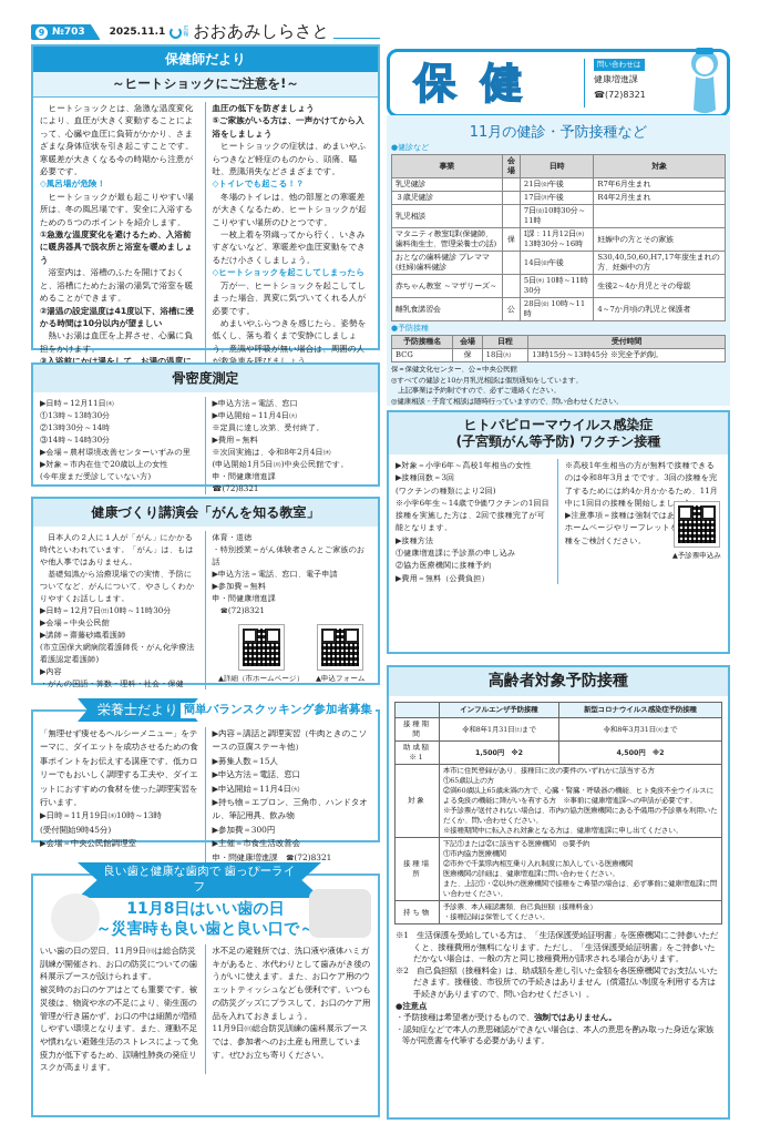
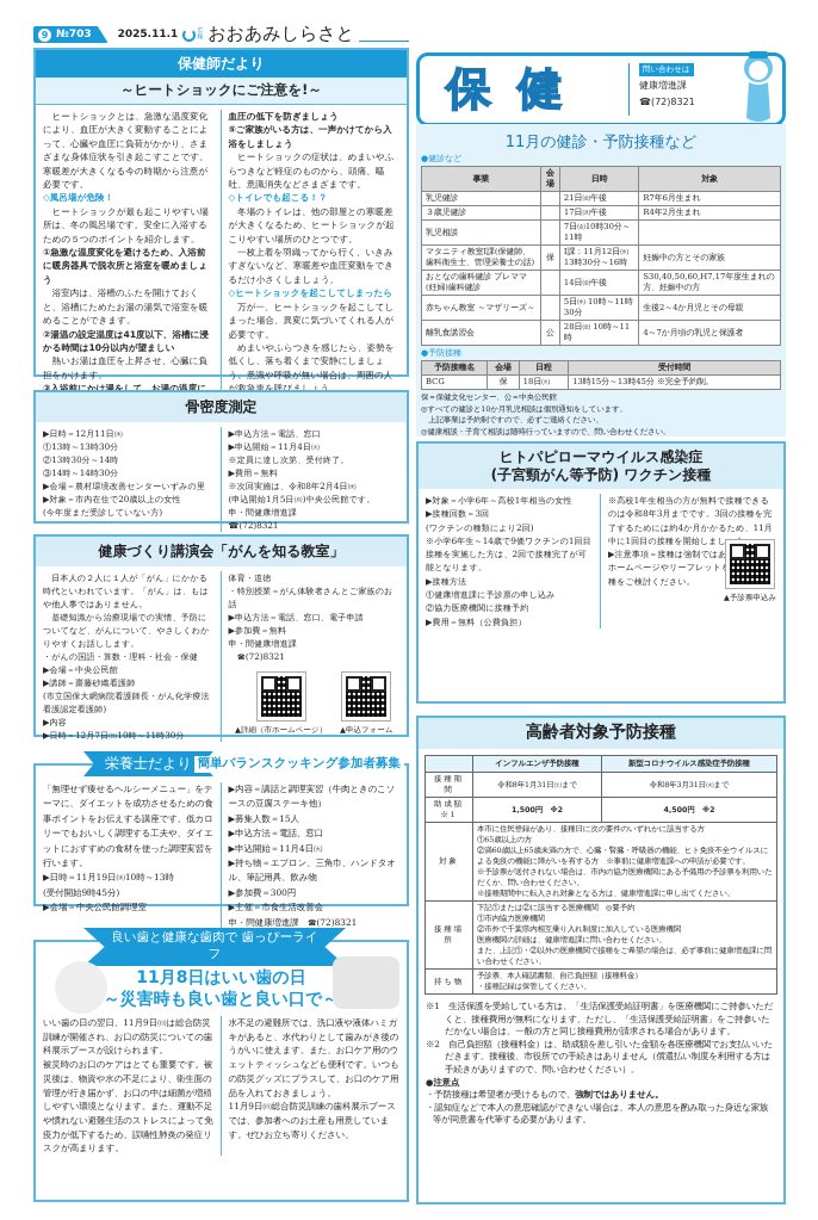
  9
  №703
  2025.11.1
  おおあみしらさと
  保健師だより
  ～ヒートショックにご注意を!～
  ヒートショックとは、急激な温度変化により、血圧が大きく変動することによって、心臓や血圧に負荷がかかり、さまざまな身体症状を引き起こすことです。寒暖差が大きくなる今の時期から注意が必要です。
  ◇風呂場が危険！
  ヒートショックが最も起こりやすい場所は、冬の風呂場です。安全に入浴するための５つのポイントを紹介します。
  ①急激な温度変化を避けるため、入浴前に暖房器具で脱衣所と浴室を暖めましょう
  浴室内は、浴槽のふたを開けておくと、浴槽にためたお湯の湯気で浴室を暖めることができます。
  ②湯温の設定温度は41度以下、浴槽に浸かる時間は10分以内が望ましい
  熱いお湯は血圧を上昇させ、心臓に負担をかけます。
  血圧の低下を防ぎましょう
  ⑤ご家族がいる方は、一声かけてから入浴をしましょう
  ヒートショックの症状は、めまいやふらつきなど軽症のものから、頭痛、嘔吐、意識消失などさまざまです。
  ◇トイレでも起こる！？
  冬場のトイレは、他の部屋との寒暖差が大きくなるため、ヒートショックが起こりやすい場所のひとつです。
  一枚上着を羽織ってから行く、いきみすぎないなど、寒暖差や血圧変動をできるだけ小さくしましょう。
  ◇ヒートショックを起こしてしまったら
  万が一、ヒートショックを起こしてしまった場合、異変に気づいてくれる人が必要です。
  めまいやふらつきを感じたら、姿勢を低くし、落ち着くまで安静にしましょう。意識や呼吸が無い場合は、周囲の人が救急車を呼びましょう。
  骨密度測定
  ▶日時＝12月11日㈭
  ①13時～13時30分
  ②13時30分～14時
  ③14時～14時30分
  ▶会場＝農村環境改善センターいずみの里
  ▶対象＝市内在住で20歳以上の女性
  (今年度まだ受診していない方)
  ▶申込方法＝電話、窓口
  ▶申込開始＝11月4日㈫
  ※定員に達し次第、受付終了。
  ▶費用＝無料
  ※次回実施は、令和8年2月4日㈬
  (申込開始1月5日㈪)中央公民館です。
  申・問健康増進課
  ☎(72)8321
  健康づくり講演会「がんを知る教室」
  日本人の２人に１人が「がん」にかかる時代といわれています。「がん」は、もはや他人事ではありません。
  基礎知識から治療現場での実情、予防についてなど、がんについて、やさしくわかりやすくお話しします。
- ▶日時＝12月7日㈰10時～11時30分
+ ・がんの国語・算数・理科・社会・保健
  ▶会場＝中央公民館
  ▶講師＝齋藤砂織看護師
  (市立国保大網病院看護師長・がん化学療法看護認定看護師)
  ▶内容
- ・がんの国語・算数・理科・社会・保健
+ ▶日時＝12月7日㈰10時～11時30分
  体育・道徳
  ・特別授業＝がん体験者さんとご家族のお話
  ▶申込方法＝電話、窓口、電子申請
  ▶参加費＝無料
  申・問健康増進課
  ☎(72)8321
  ▲詳細（市ホームページ）
  ▲申込フォーム
  栄養士だより
  簡単バランスクッキング参加者募集
  「無理せず痩せるヘルシーメニュー」をテーマに、ダイエットを成功させるための食事ポイントをお伝えする講座です。低カロリーでもおいしく調理する工夫や、ダイエットにおすすめの食材を使った調理実習を行います。
  ▶日時＝11月19日㈬10時～13時
  (受付開始9時45分)
  ▶会場＝中央公民館調理室
  ▶内容＝講話と調理実習（牛肉ときのこソースの豆腐ステーキ他）
  ▶募集人数＝15人
  ▶申込方法＝電話、窓口
  ▶申込開始＝11月4日㈫
  ▶持ち物＝エプロン、三角巾、ハンドタオル、筆記用具、飲み物
  ▶参加費＝300円
  ▶主催＝市食生活改善会
  申・問健康増進課 ☎(72)8321
  良い歯と健康な歯肉で 歯っぴーライフ
  11月8日はいい歯の日
  ～災害時も良い歯と良い口で～
  いい歯の日の翌日、11月9日㈰は総合防災訓練が開催され、お口の防災についての歯科展示ブースが設けられます。
  被災時のお口のケアはとても重要です。被災後は、物資や水の不足により、衛生面の管理が行き届かず、お口の中は細菌が増殖しやすい環境となります。また、運動不足や慣れない避難生活のストレスによって免疫力が低下するため、誤嚥性肺炎の発症リスクが高まります。
  水不足の避難所では、洗口液や液体ハミガキがあると、水代わりとして歯みがき後のうがいに使えます。また、お口ケア用のウェットティッシュなども便利です。いつもの防災グッズにプラスして、お口のケア用品を入れておきましょう。
  11月9日㈰総合防災訓練の歯科展示ブースでは、参加者へのお土産も用意しています。ぜひお立ち寄りください。
  保健
  問い合わせは
  健康増進課
  ☎(72)8321
  11月の健診・予防接種など
  ●健診など
  事業	会場	日時	対象
  乳児健診		21日㈮午後	R7年6月生まれ
  ３歳児健診		17日㈪午後	R4年2月生まれ
  乳児相談		7日㈮10時30分～11時
  マタニティ教室Ⅰ課(保健師、歯科衛生士、管理栄養士の話)	保	Ⅰ課：11月12日㈬ 13時30分～16時	妊娠中の方とその家族
  おとなの歯科健診 プレママ(妊婦)歯科健診		14日㈮午後	S30,40,50,60,H7,17年度生まれの方、妊娠中の方
  赤ちゃん教室 ～マザリーズ～		5日㈬ 10時～11時30分	生後2～4か月児とその母親
  離乳食講習会	公	28日㈮ 10時～11時	4～7か月頃の乳児と保護者
  ●予防接種
  予防接種名	会場	日程	受付時間
  BCG	保	18日㈫	13時15分～13時45分 ※完全予約制。
  ヒトパピローマウイルス感染症
  (子宮頸がん等予防) ワクチン接種
  ▶対象＝小学6年～高校1年相当の女性
  ▶接種回数＝3回
  (ワクチンの種類により2回)
  ※小学6年生～14歳で9価ワクチンの1回目接種を実施した方は、2回で接種完了が可能となります。
  ▶接種方法
  ①健康増進課に予診票の申し込み
  ②協力医療機関に接種予約
  ▶費用＝無料（公費負担）
  ※高校1年生相当の方が無料で接種できるのは令和8年3月までです。3回の接種を完了するためには約4か月かかるため、11月中に1回目の接種を開始しまし
  ▶注意事項＝接種は強制ではあホームページやリーフレット種をご検討ください。
  ▲予診票申込み
  高齢者対象予防接種
  ※1 生活保護を受給している方は、「生活保護受給証明書」を医療機関にご持参いただくと、接種費用が無料になります。ただし、「生活保護受給証明書」をご持参いただかない場合は、一般の方と同じ接種費用が請求される場合があります。
  ※2 自己負担額（接種料金）は、助成額を差し引いた金額を各医療機関でお支払いいただきます。接種後、市役所での手続きはありません（償還払い制度を利用する方は手続きがありますので、問い合わせください）。
  ●注意点
  ・予防接種は希望者が受けるもので、強制ではありません。
  ・認知症などで本人の意思確認ができない場合は、本人の意思を酌み取った身近な家族等が同意書を代筆する必要があります。
